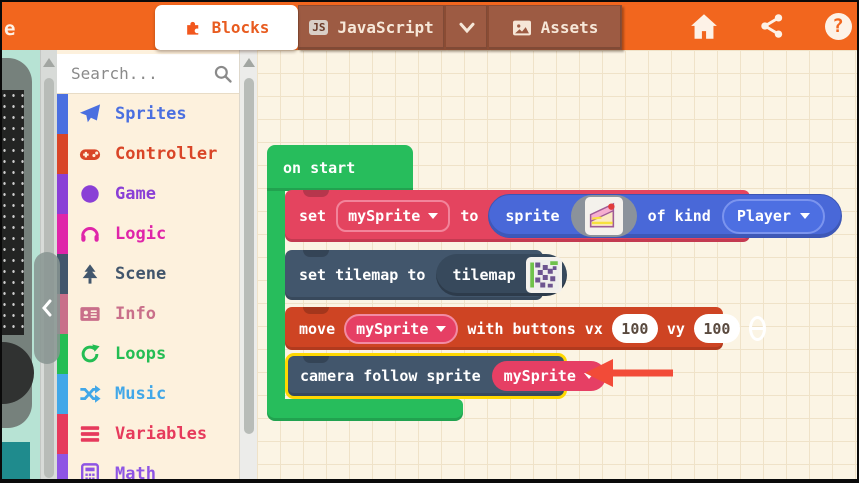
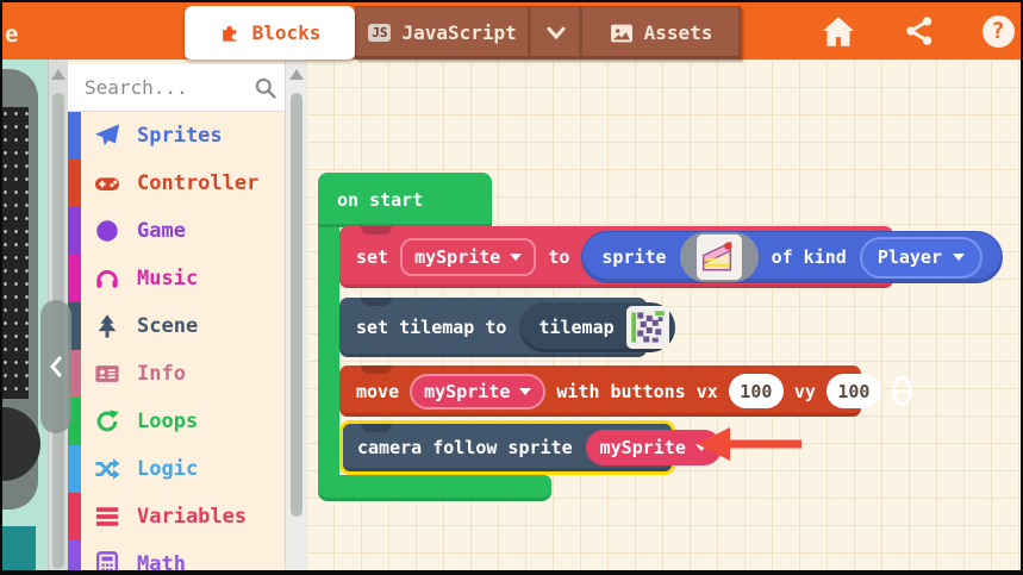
  e
  Blocks
  JS
  JavaScript
  Assets
  ?
  Search...
  Sprites
  Controller
  Game
- Logic
+ Music
  Scene
  Info
  Loops
- Music
+ Logic
  Variables
  Math
  on start
  set
  mySprite
  to
  sprite
  of kind
  Player
  set tilemap to
  tilemap
  move
  mySprite
  with buttons vx
  100
  vy
  100
  camera follow sprite
  mySprite
